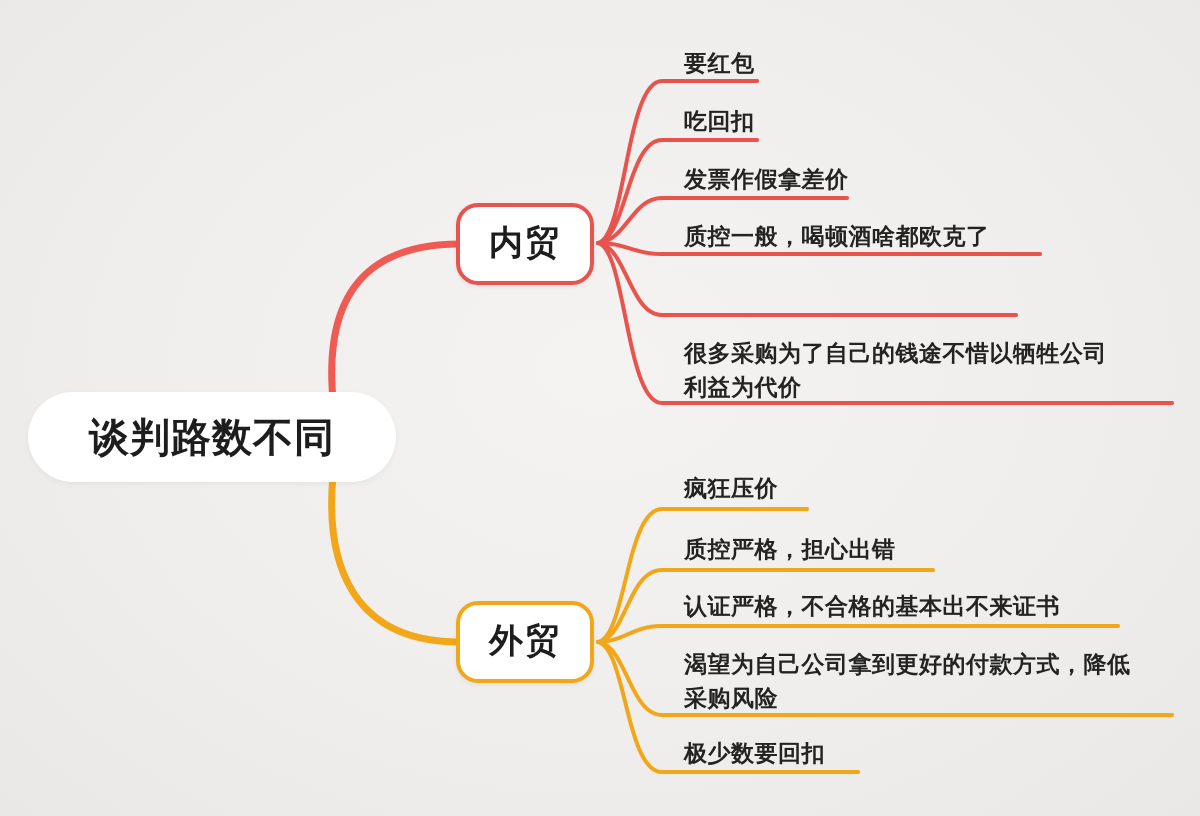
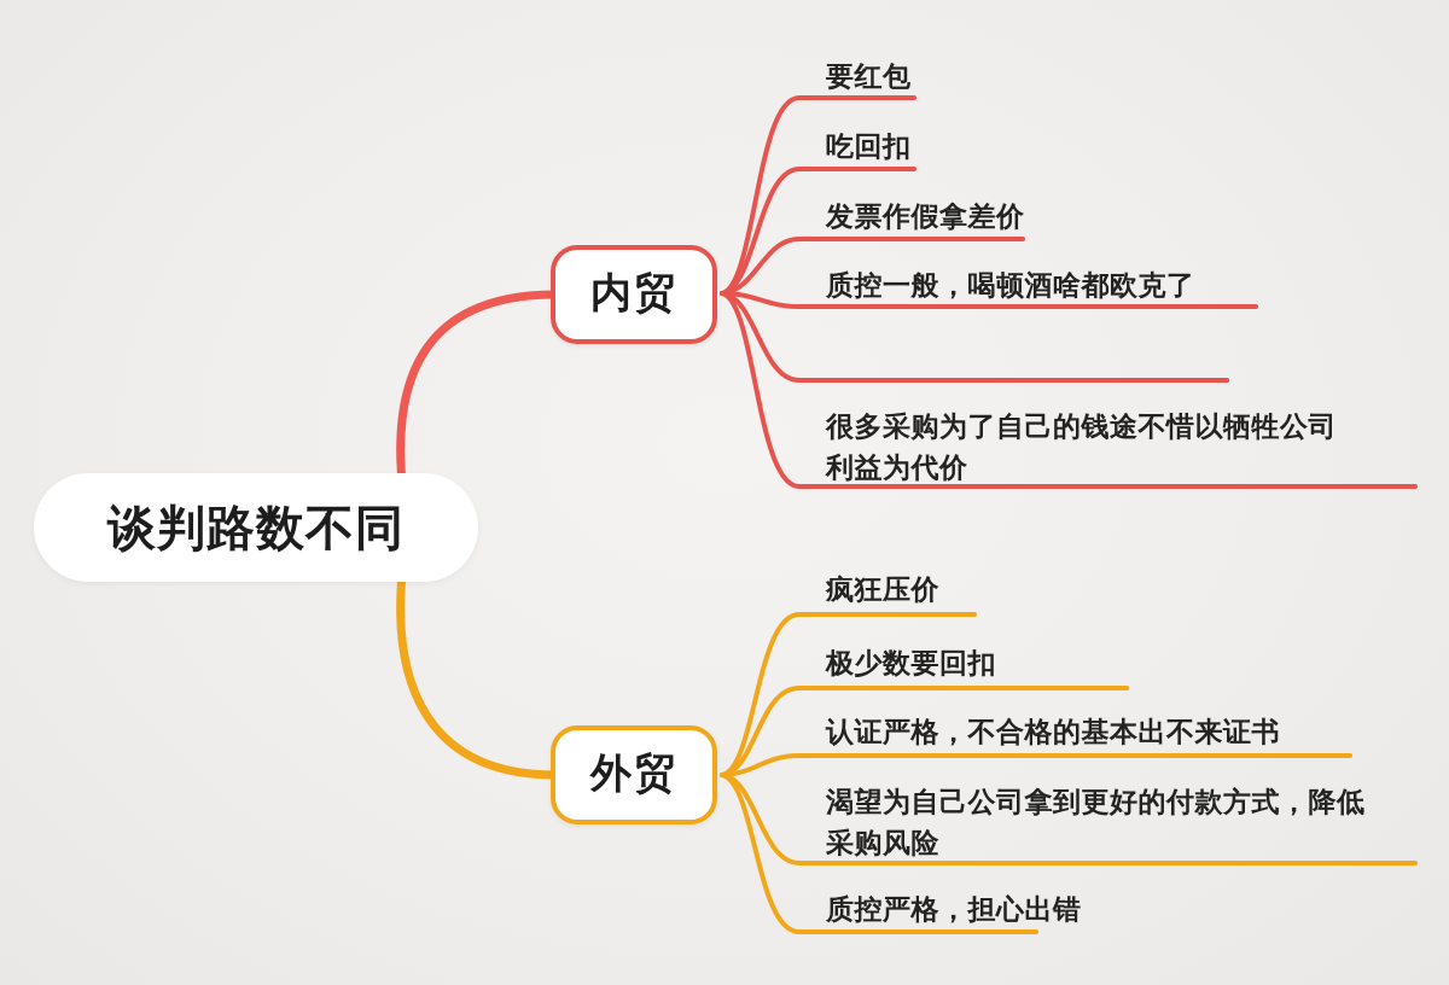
  谈判路数不同
  内贸
  外贸
  要红包
  吃回扣
  发票作假拿差价
  质控一般，喝顿酒啥都欧克了
  很多采购为了自己的钱途不惜以牺牲公司利益为代价
  疯狂压价
- 质控严格，担心出错
+ 极少数要回扣
  认证严格，不合格的基本出不来证书
  渴望为自己公司拿到更好的付款方式，降低采购风险
- 极少数要回扣
+ 质控严格，担心出错
